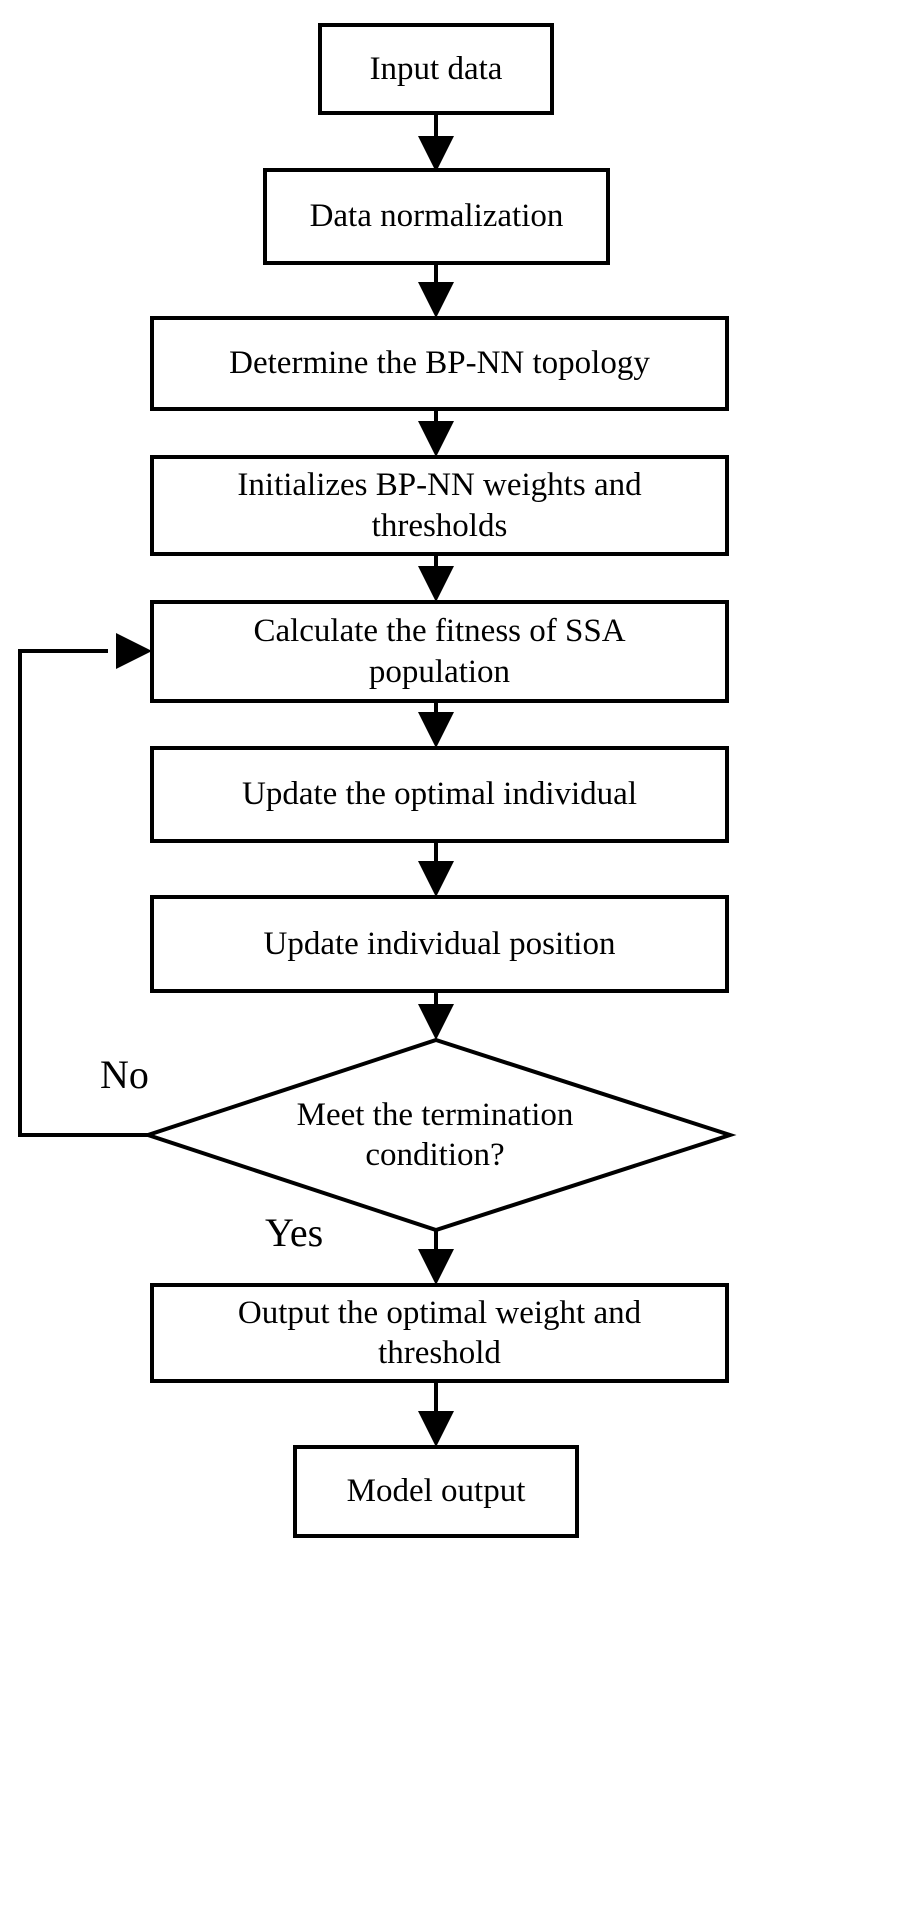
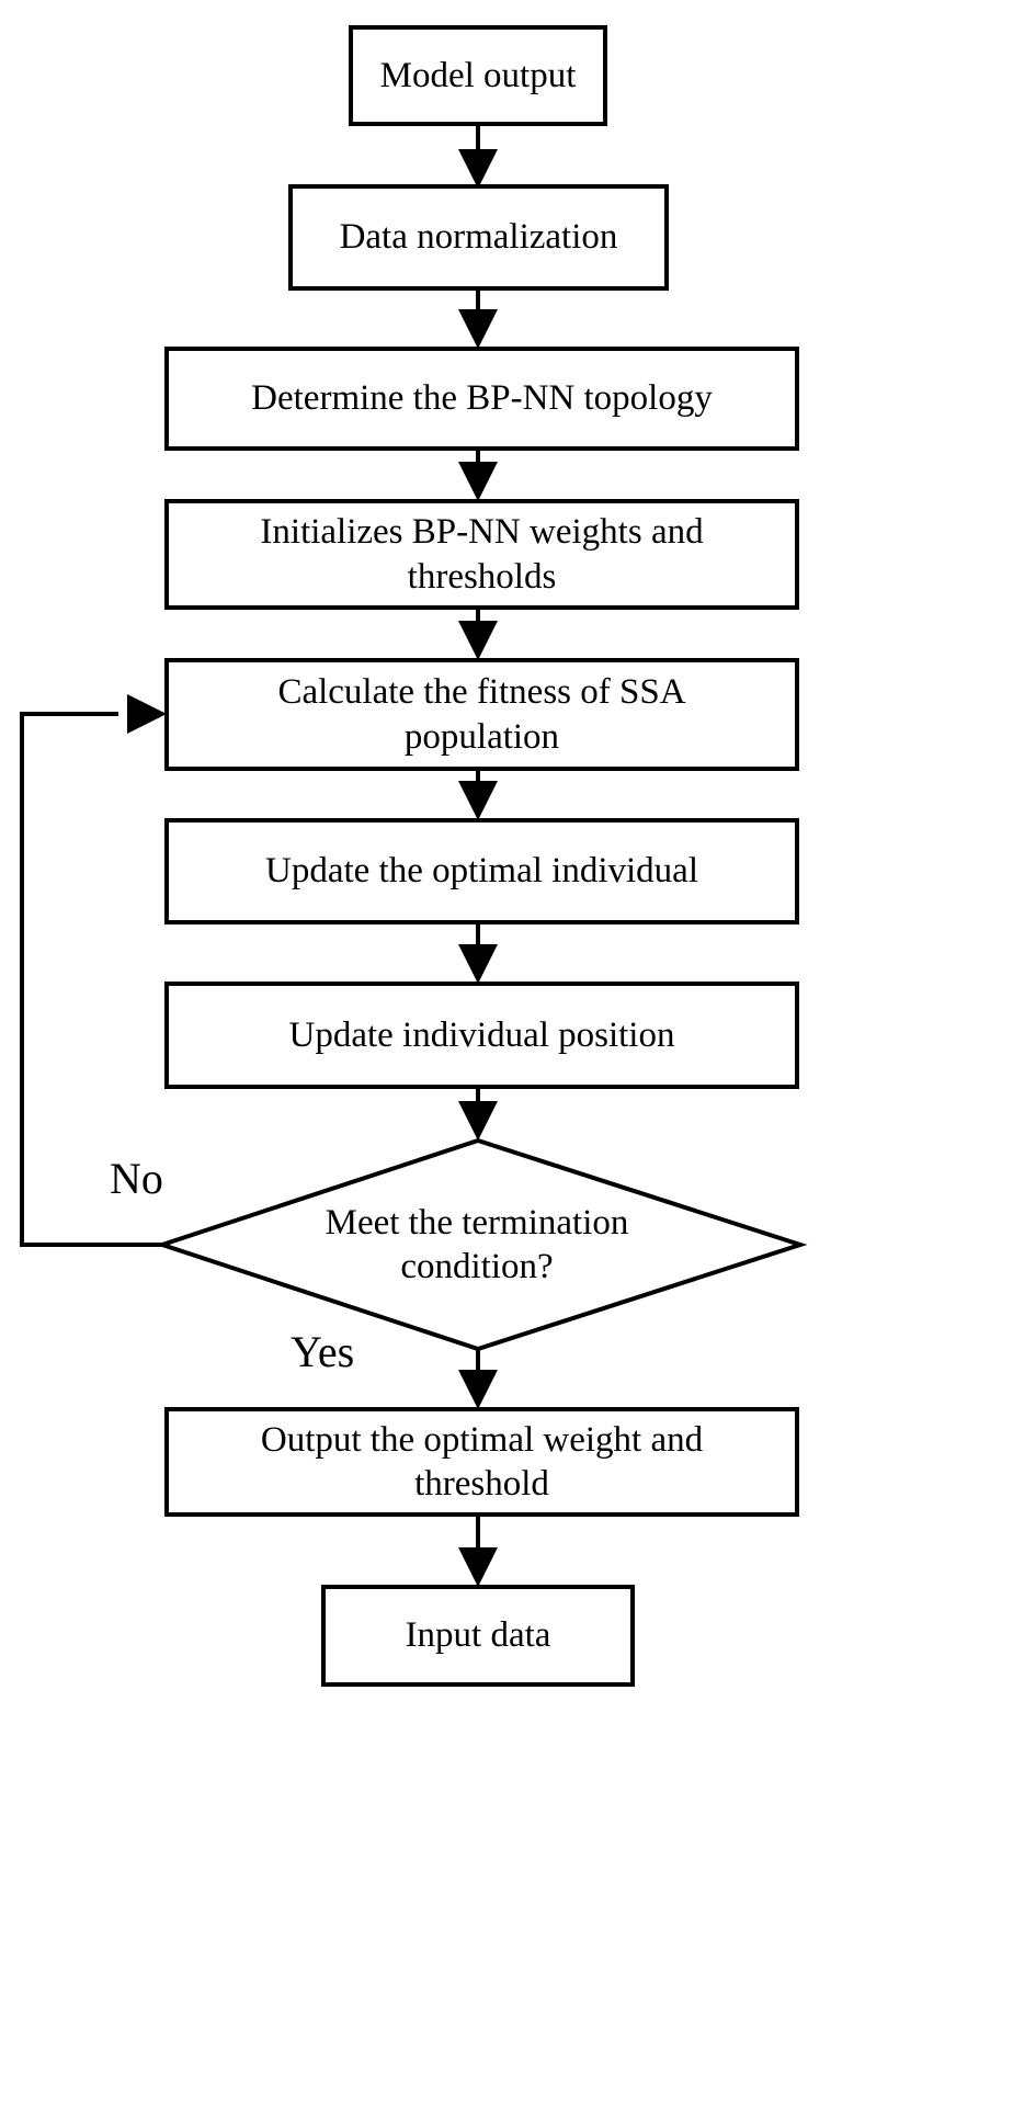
- Input data
+ Model output
  Data normalization
  Determine the BP-NN topology
  Initializes BP-NN weights and
  thresholds
  Calculate the fitness of SSA
  population
  Update the optimal individual
  Update individual position
  Meet the termination
  condition?
  Output the optimal weight and
  threshold
- Model output
+ Input data
  No
  Yes
